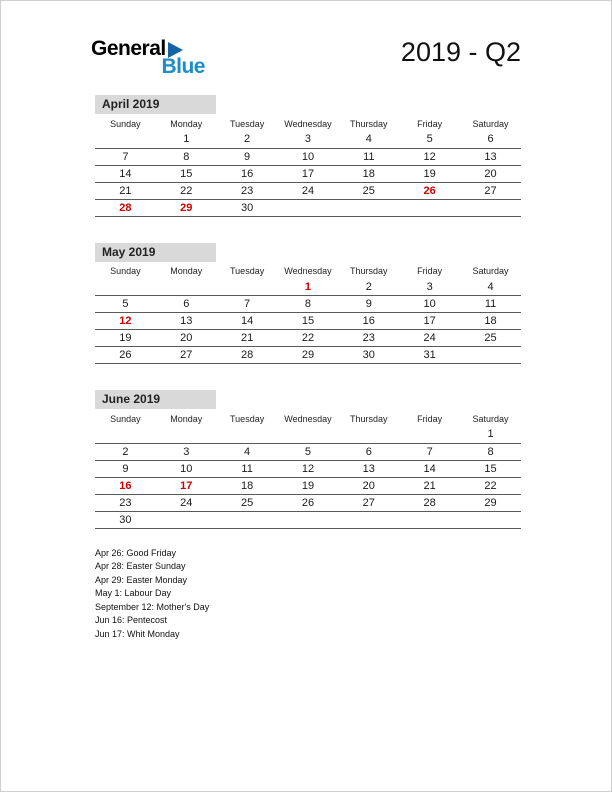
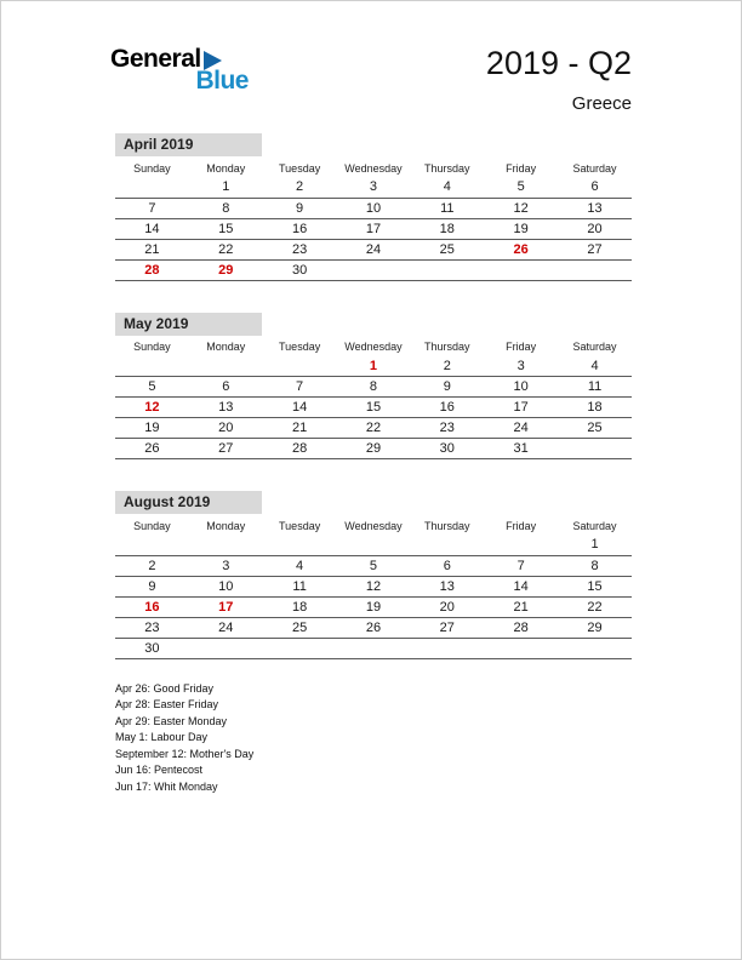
  General
  Blue
  2019 - Q2
+ Greece
  April 2019
  Sunday	Monday	Tuesday	Wednesday	Thursday	Friday	Saturday
  	1	2	3	4	5	6
  7	8	9	10	11	12	13
  14	15	16	17	18	19	20
  21	22	23	24	25	26	27
  28	29	30
  May 2019
  Sunday	Monday	Tuesday	Wednesday	Thursday	Friday	Saturday
  			1	2	3	4
  5	6	7	8	9	10	11
  12	13	14	15	16	17	18
  19	20	21	22	23	24	25
  26	27	28	29	30	31
- June 2019
+ August 2019
  Sunday	Monday	Tuesday	Wednesday	Thursday	Friday	Saturday
  						1
  2	3	4	5	6	7	8
  9	10	11	12	13	14	15
  16	17	18	19	20	21	22
  23	24	25	26	27	28	29
  30
  Apr 26: Good Friday
- Apr 28: Easter Sunday
+ Apr 28: Easter Friday
  Apr 29: Easter Monday
  May 1: Labour Day
  September 12: Mother's Day
  Jun 16: Pentecost
  Jun 17: Whit Monday
